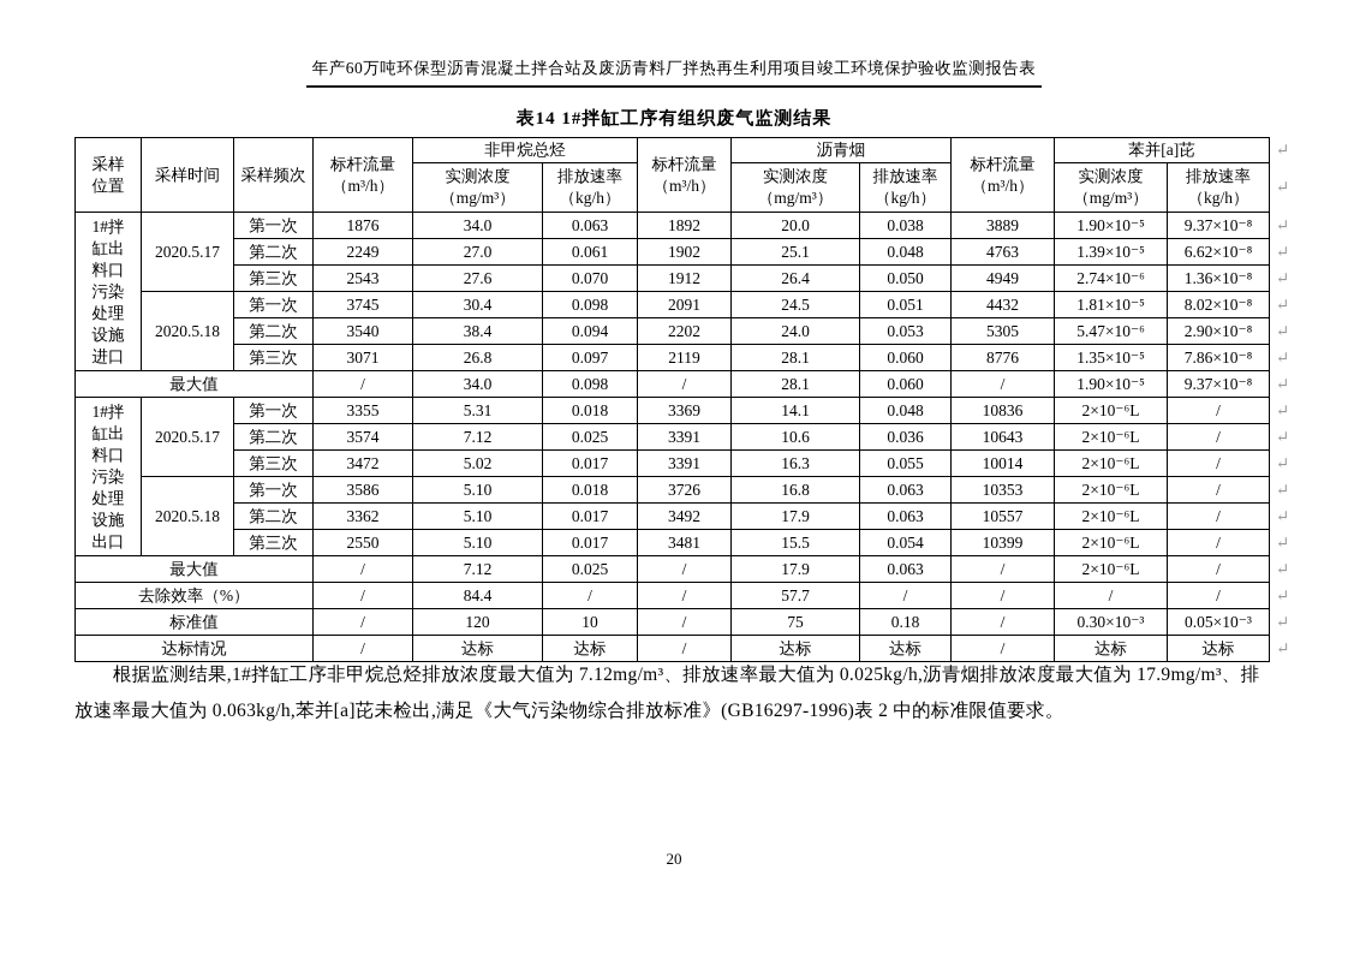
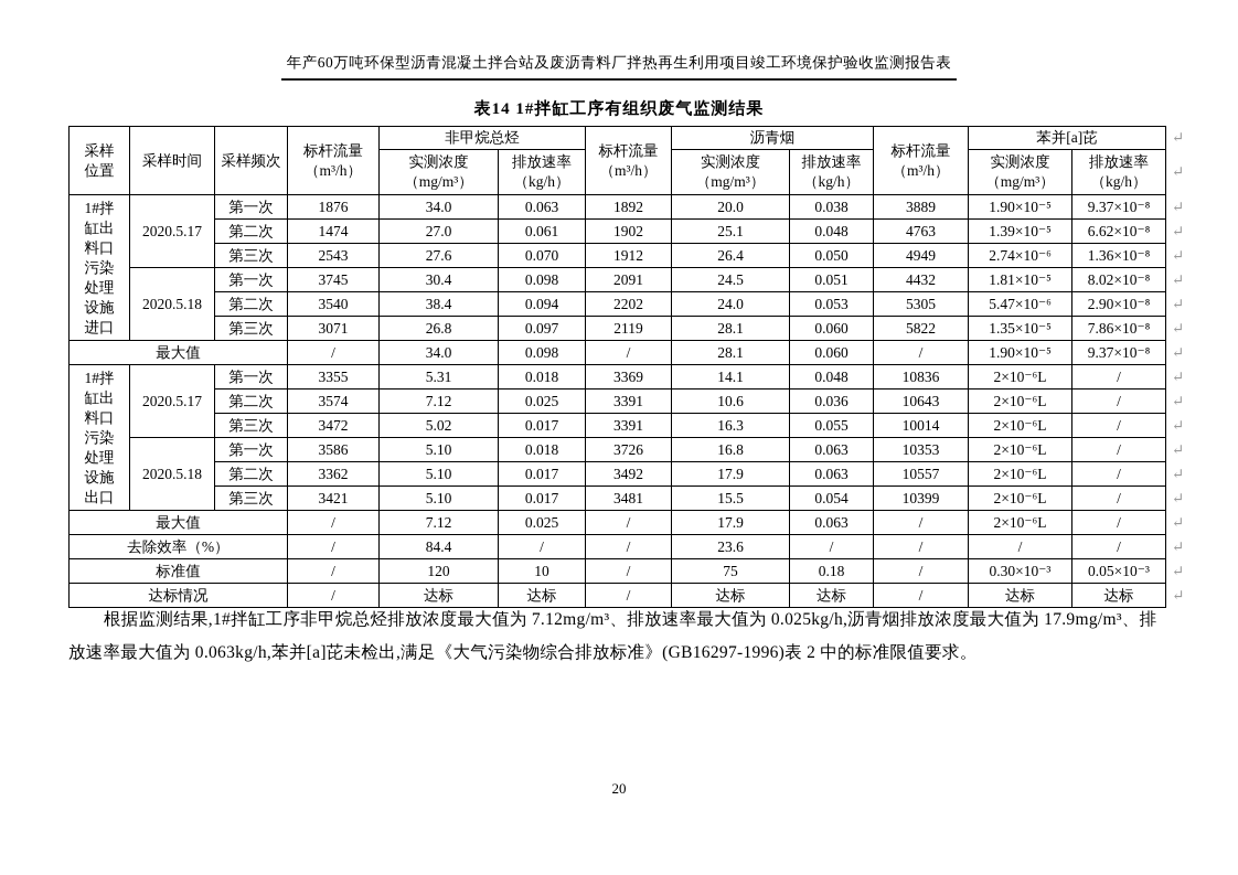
  年产60万吨环保型沥青混凝土拌合站及废沥青料厂拌热再生利用项目竣工环境保护验收监测报告表
  表14 1#拌缸工序有组织废气监测结果
  采样 位置	采样时间	采样频次	标杆流量 （m³/h）	非甲烷总烃	标杆流量 （m³/h）	沥青烟	标杆流量 （m³/h）	苯并[a]芘	↵
  实测浓度 （mg/m³）	排放速率 （kg/h）	实测浓度 （mg/m³）	排放速率 （kg/h）	实测浓度 （mg/m³）	排放速率 （kg/h）	↵
  1#拌 缸出 料口 污染 处理 设施 进口	2020.5.17	第一次	1876	34.0	0.063	1892	20.0	0.038	3889	1.90×10⁻⁵	9.37×10⁻⁸	↵
- 第二次	2249	27.0	0.061	1902	25.1	0.048	4763	1.39×10⁻⁵	6.62×10⁻⁸	↵
+ 第二次	1474	27.0	0.061	1902	25.1	0.048	4763	1.39×10⁻⁵	6.62×10⁻⁸	↵
  第三次	2543	27.6	0.070	1912	26.4	0.050	4949	2.74×10⁻⁶	1.36×10⁻⁸	↵
  2020.5.18	第一次	3745	30.4	0.098	2091	24.5	0.051	4432	1.81×10⁻⁵	8.02×10⁻⁸	↵
  第二次	3540	38.4	0.094	2202	24.0	0.053	5305	5.47×10⁻⁶	2.90×10⁻⁸	↵
- 第三次	3071	26.8	0.097	2119	28.1	0.060	8776	1.35×10⁻⁵	7.86×10⁻⁸	↵
+ 第三次	3071	26.8	0.097	2119	28.1	0.060	5822	1.35×10⁻⁵	7.86×10⁻⁸	↵
  最大值	/	34.0	0.098	/	28.1	0.060	/	1.90×10⁻⁵	9.37×10⁻⁸	↵
  1#拌 缸出 料口 污染 处理 设施 出口	2020.5.17	第一次	3355	5.31	0.018	3369	14.1	0.048	10836	2×10⁻⁶L	/	↵
  第二次	3574	7.12	0.025	3391	10.6	0.036	10643	2×10⁻⁶L	/	↵
  第三次	3472	5.02	0.017	3391	16.3	0.055	10014	2×10⁻⁶L	/	↵
  2020.5.18	第一次	3586	5.10	0.018	3726	16.8	0.063	10353	2×10⁻⁶L	/	↵
  第二次	3362	5.10	0.017	3492	17.9	0.063	10557	2×10⁻⁶L	/	↵
- 第三次	2550	5.10	0.017	3481	15.5	0.054	10399	2×10⁻⁶L	/	↵
+ 第三次	3421	5.10	0.017	3481	15.5	0.054	10399	2×10⁻⁶L	/	↵
  最大值	/	7.12	0.025	/	17.9	0.063	/	2×10⁻⁶L	/	↵
- 去除效率（%）	/	84.4	/	/	57.7	/	/	/	/	↵
+ 去除效率（%）	/	84.4	/	/	23.6	/	/	/	/	↵
  标准值	/	120	10	/	75	0.18	/	0.30×10⁻³	0.05×10⁻³	↵
  达标情况	/	达标	达标	/	达标	达标	/	达标	达标	↵
  根据监测结果,1#拌缸工序非甲烷总烃排放浓度最大值为 7.12mg/m³、排放速率最大值为 0.025kg/h,沥青烟排放浓度最大值为 17.9mg/m³、排放速率最大值为 0.063kg/h,苯并[a]芘未检出,满足《大气污染物综合排放标准》(GB16297-1996)表 2 中的标准限值要求。
  20
